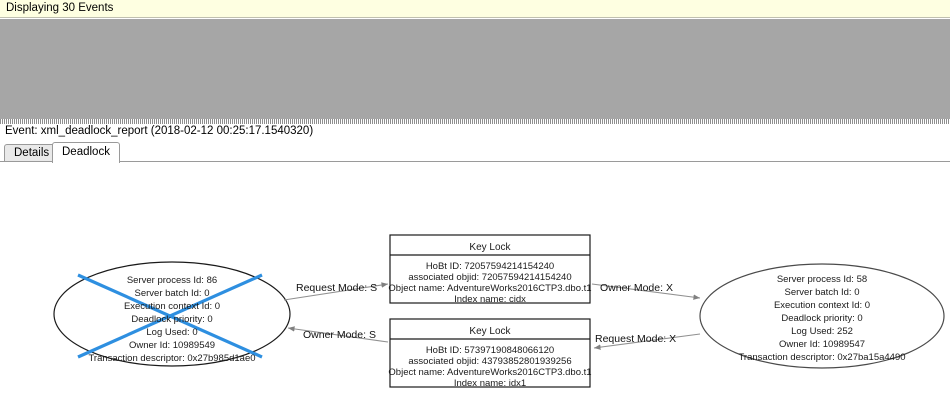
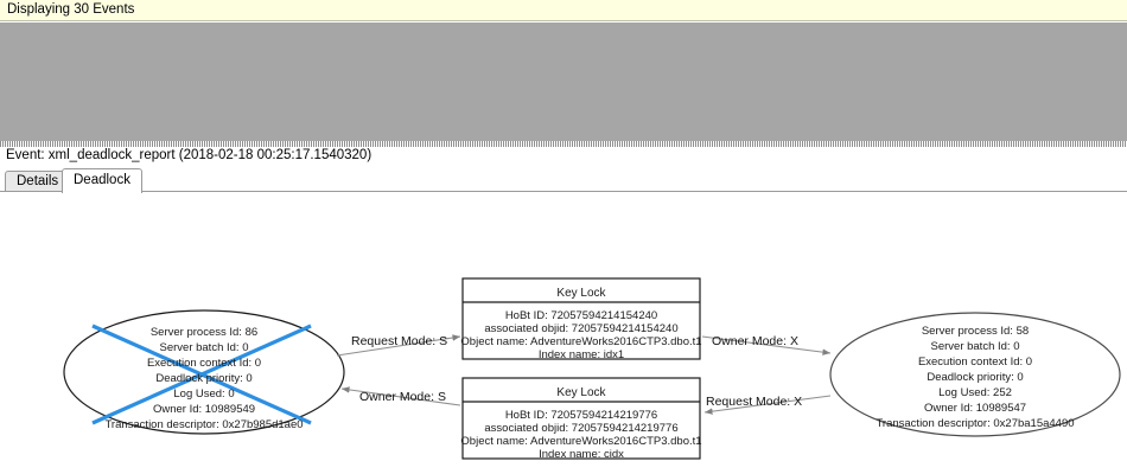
  Displaying 30 Events
- Event: xml_deadlock_report (2018-02-12 00:25:17.1540320)
+ Event: xml_deadlock_report (2018-02-18 00:25:17.1540320)
  Details
  Deadlock
  Server process Id: 86
  Server batch Id: 0
  Execution context Id: 0
  Deadlock priority: 0
  Log Used: 0
  Owner Id: 10989549
  Transaction descriptor: 0x27b985d1ae0
  Server process Id: 58
  Server batch Id: 0
  Execution context Id: 0
  Deadlock priority: 0
  Log Used: 252
  Owner Id: 10989547
  Transaction descriptor: 0x27ba15a4490
  Key Lock
  HoBt ID: 72057594214154240
  associated objid: 72057594214154240
  Object name: AdventureWorks2016CTP3.dbo.t1
- Index name: cidx
+ Index name: idx1
  Key Lock
- HoBt ID: 57397190848066120
+ HoBt ID: 72057594214219776
- associated objid: 43793852801939256
+ associated objid: 72057594214219776
  Object name: AdventureWorks2016CTP3.dbo.t1
- Index name: idx1
+ Index name: cidx
  Request Mode: S
  Owner Mode: X
  Owner Mode: S
  Request Mode: X
